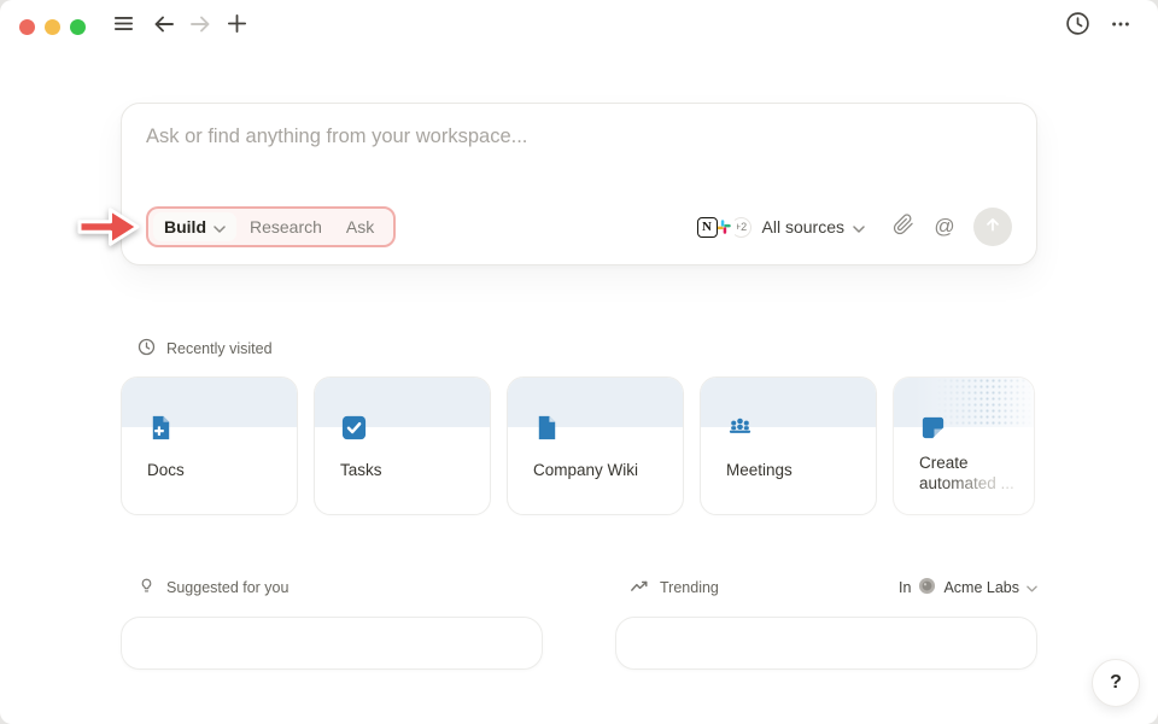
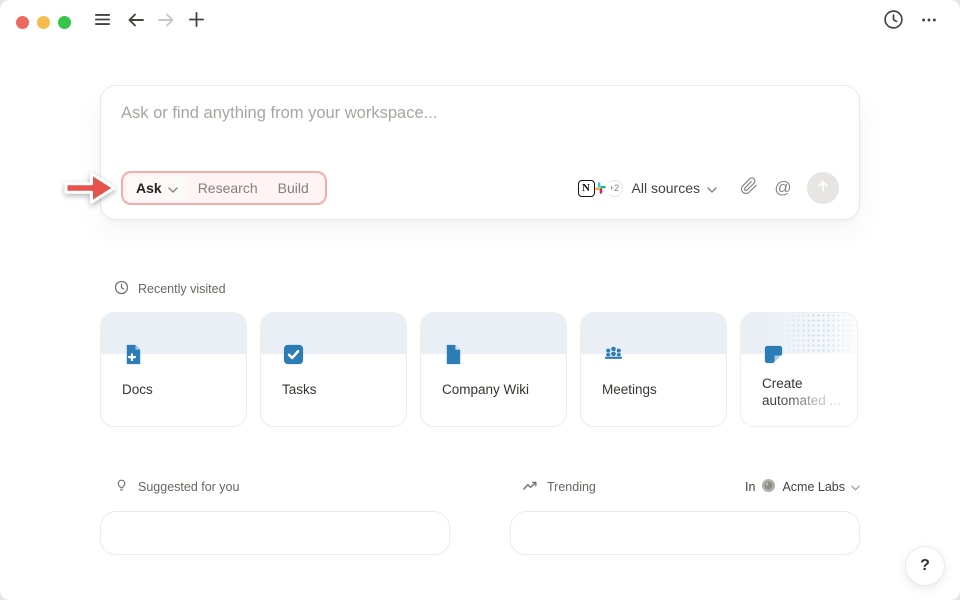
  Ask or find anything from your workspace...
- Build
+ Ask
  Research
- Ask
+ Build
  N
  +2
  All sources
  @
  Recently visited
  Docs
  Tasks
  Company Wiki
  Meetings
  Create
  automated ...
  Suggested for you
  Trending
  In
  Acme Labs
  ?
